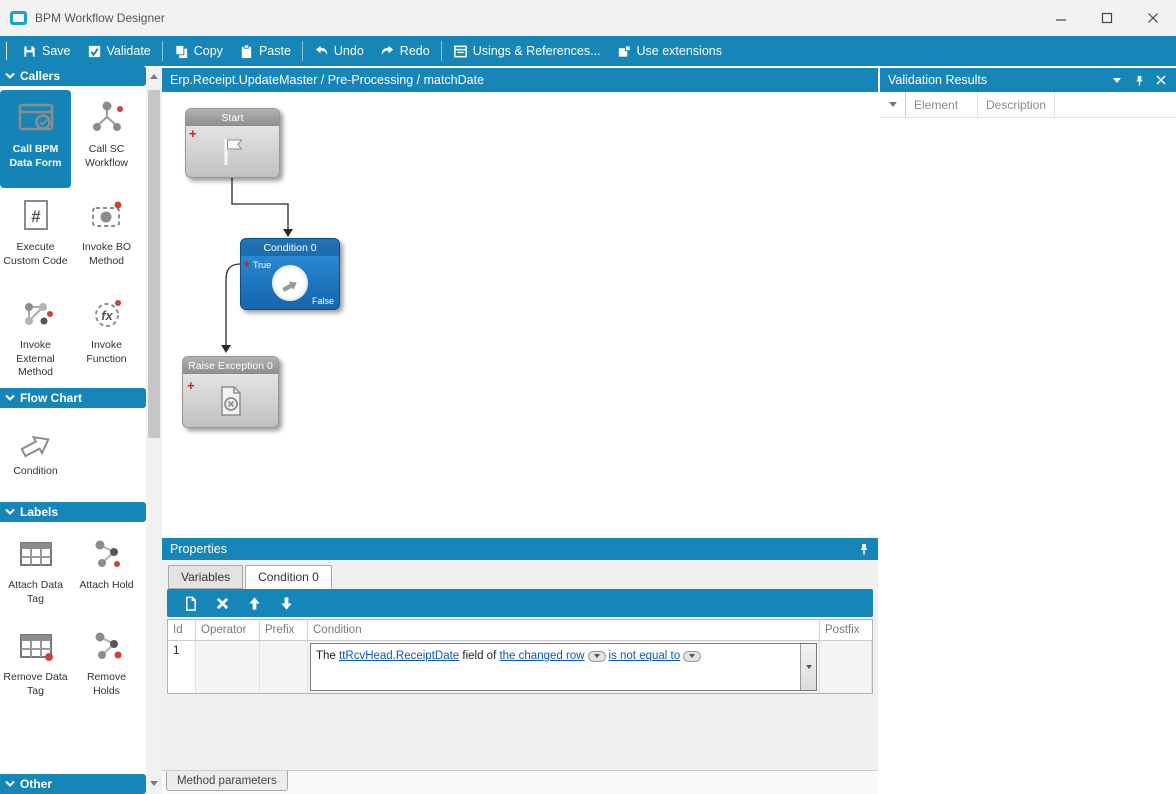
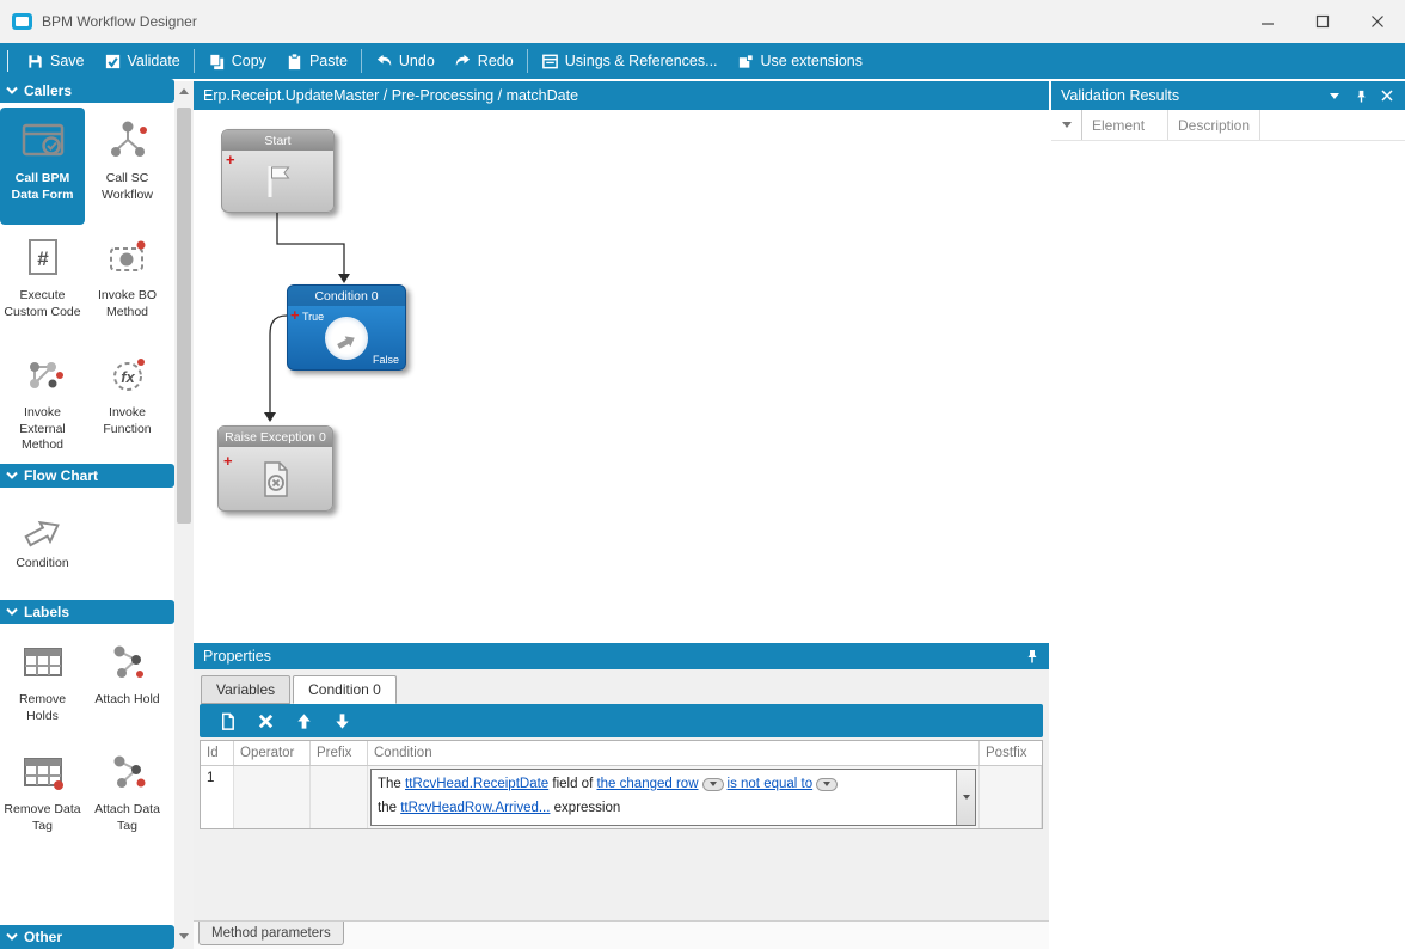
  BPM Workflow Designer
  Save
  Validate
  Copy
  Paste
  Undo
  Redo
  Usings & References...
  Use extensions
  Callers
  Call BPM Data Form
  Call SC Workflow
  #
  Execute Custom Code
  Invoke BO Method
  Invoke External Method
  fx
  Invoke Function
  Flow Chart
  Condition
  Labels
- Attach Data Tag
+ Remove Holds
  Attach Hold
  Remove Data Tag
- Remove Holds
+ Attach Data Tag
  Other
  Erp.Receipt.UpdateMaster / Pre-Processing / matchDate
  Start
  +
  Condition 0
  +
  True
  False
  Raise Exception 0
  +
  Properties
  Variables
  Condition 0
  Id
  Operator
  Prefix
  Condition
  Postfix
  1
  The ttRcvHead.ReceiptDate field of the changed row is not equal to
+ the ttRcvHeadRow.Arrived... expression
  Method parameters
  Validation Results
  Element
  Description
